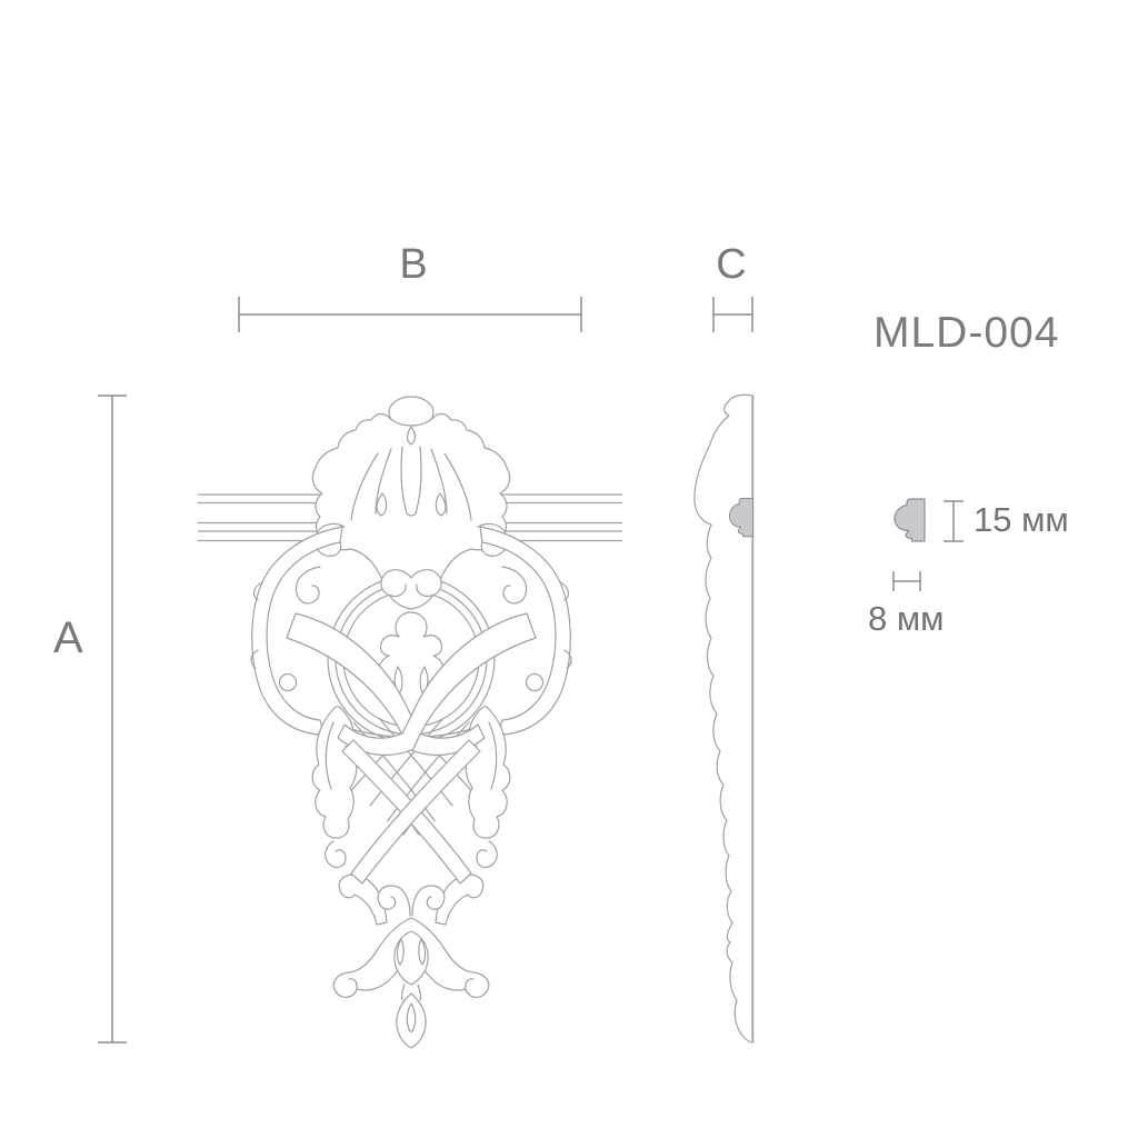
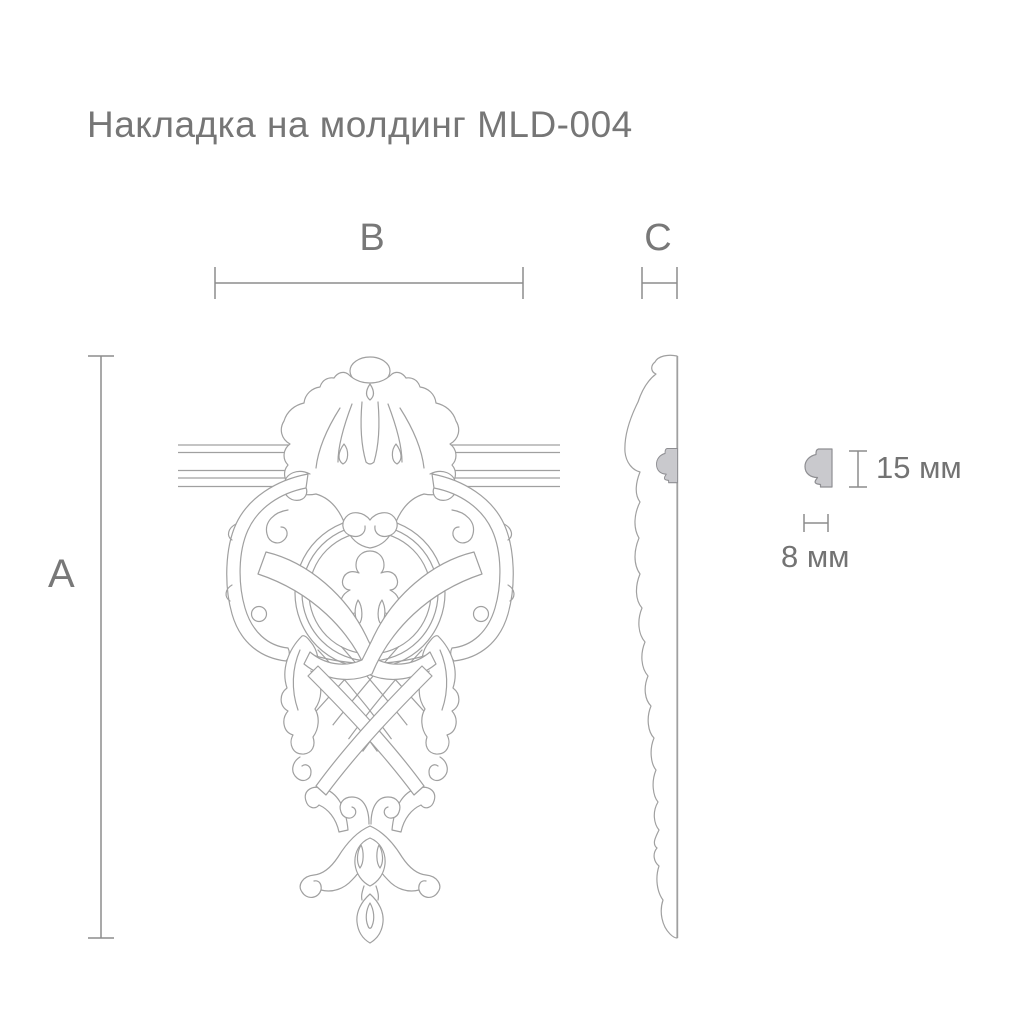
+ Накладка на молдинг MLD-004
  B
  C
  A
- MLD-004
  15 мм
  8 мм
